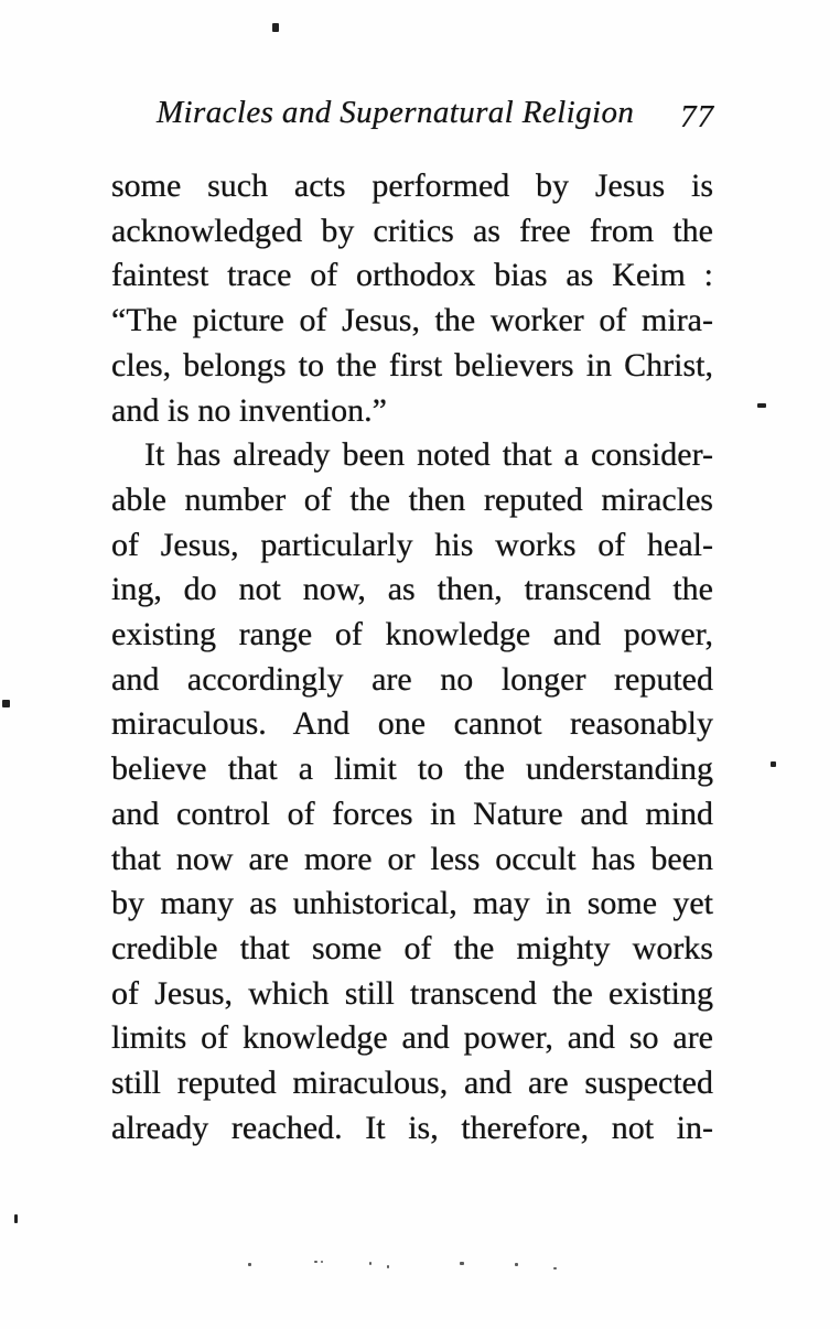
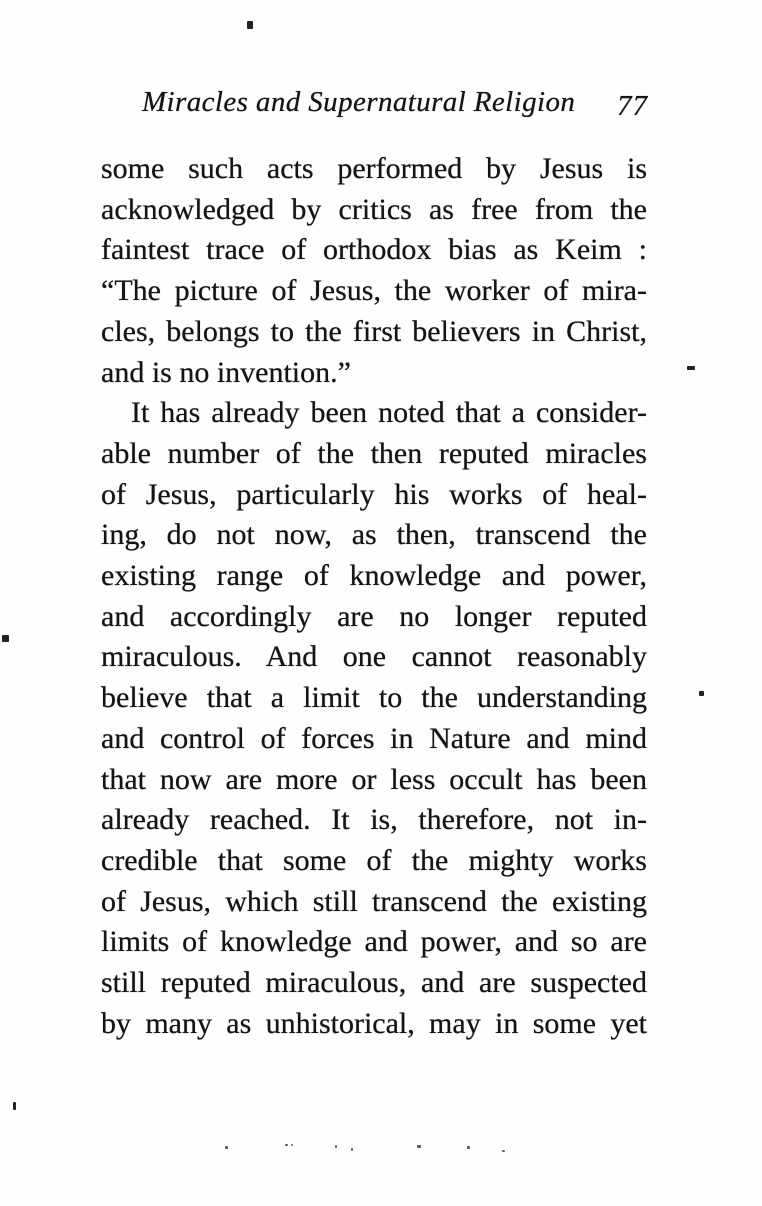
  Miracles and Supernatural Religion
  77
  some such acts performed by Jesus is
  acknowledged by critics as free from the
  faintest trace of orthodox bias as Keim :
  “The picture of Jesus, the worker of mira-
  cles, belongs to the first believers in Christ,
  and is no invention.”
  It has already been noted that a consider-
  able number of the then reputed miracles
  of Jesus, particularly his works of heal-
  ing, do not now, as then, transcend the
  existing range of knowledge and power,
  and accordingly are no longer reputed
  miraculous. And one cannot reasonably
  believe that a limit to the understanding
  and control of forces in Nature and mind
  that now are more or less occult has been
- by many as unhistorical, may in some yet
+ already reached. It is, therefore, not in-
  credible that some of the mighty works
  of Jesus, which still transcend the existing
  limits of knowledge and power, and so are
  still reputed miraculous, and are suspected
- already reached. It is, therefore, not in-
+ by many as unhistorical, may in some yet
